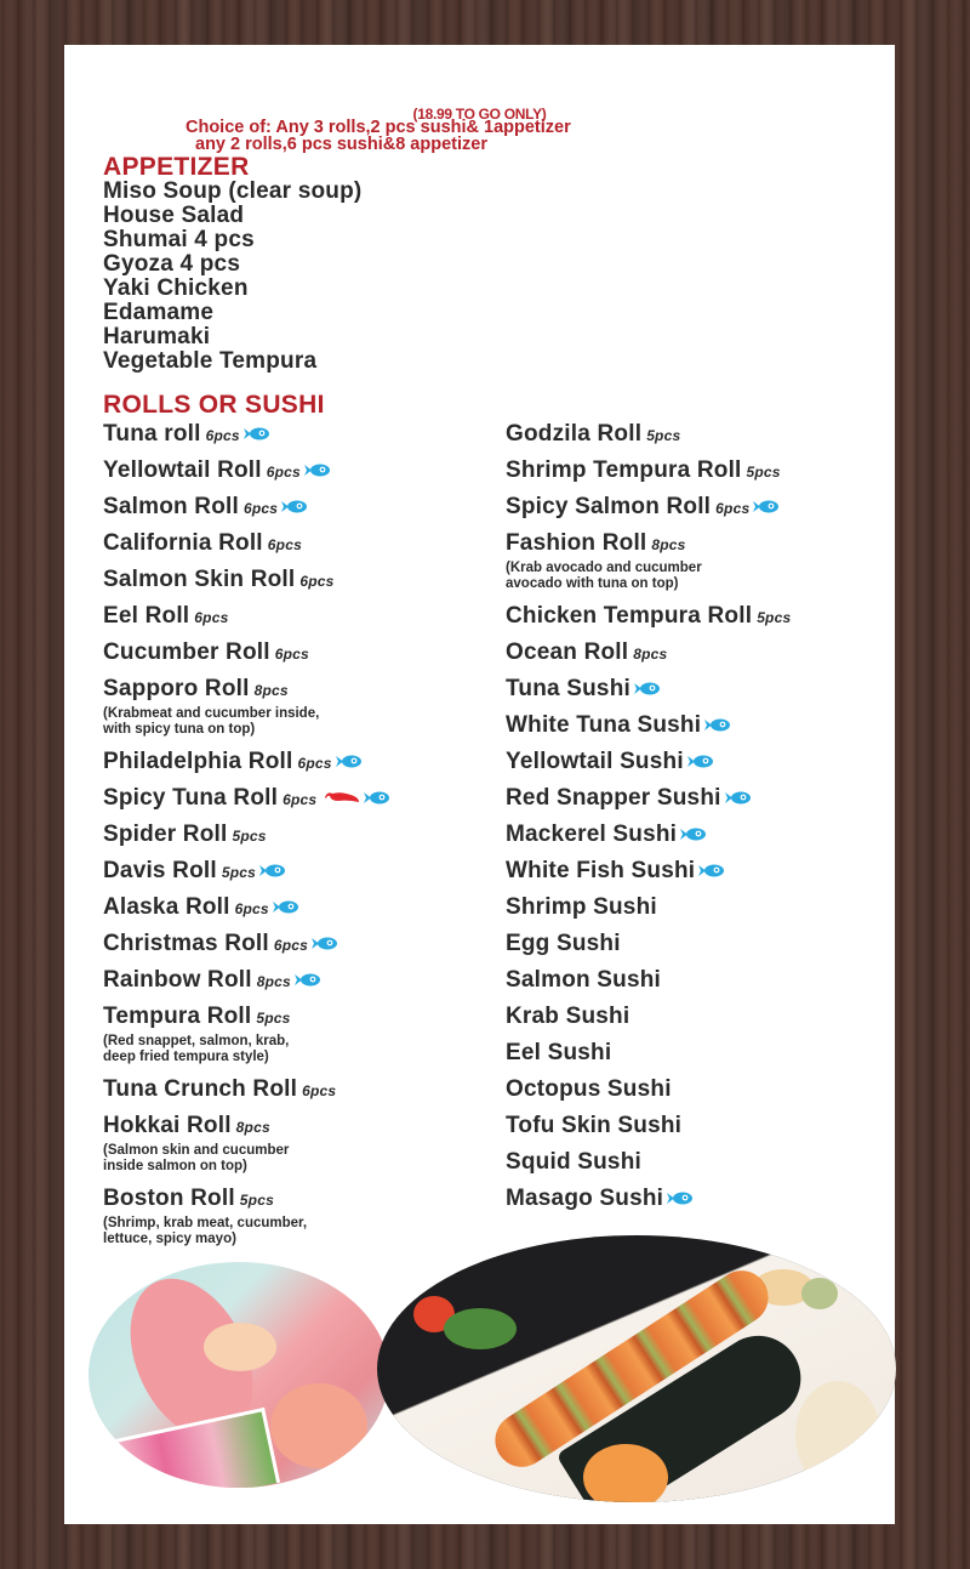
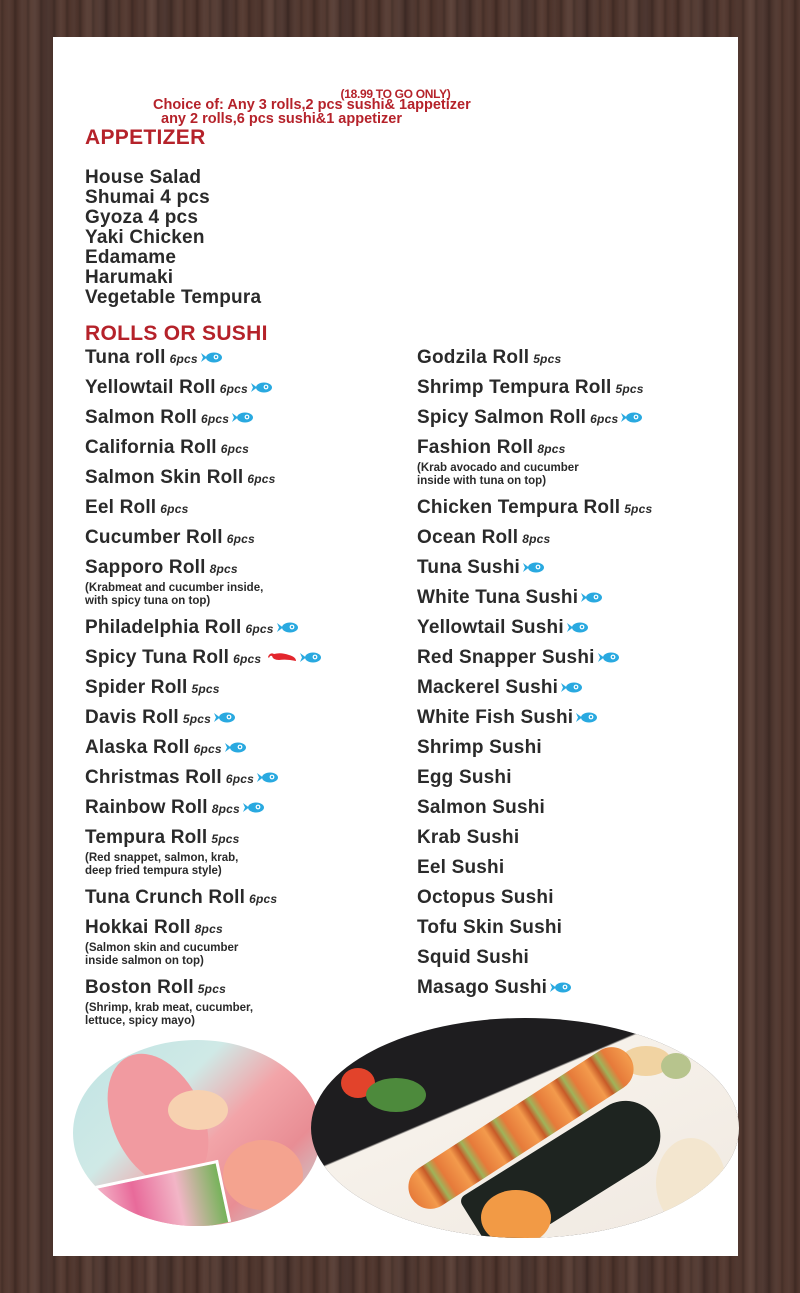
  (18.99 TO GO ONLY)
  Choice of: Any 3 rolls,2 pcs sushi& 1appetizer
- any 2 rolls,6 pcs sushi&8 appetizer
+ any 2 rolls,6 pcs sushi&1 appetizer
  APPETIZER
- Miso Soup (clear soup)
  House Salad
  Shumai 4 pcs
  Gyoza 4 pcs
  Yaki Chicken
  Edamame
  Harumaki
  Vegetable Tempura
  ROLLS OR SUSHI
  Tuna roll 6pcs
  Yellowtail Roll 6pcs
  Salmon Roll 6pcs
  California Roll 6pcs
  Salmon Skin Roll 6pcs
  Eel Roll 6pcs
  Cucumber Roll 6pcs
  Sapporo Roll 8pcs
  (Krabmeat and cucumber inside,
  with spicy tuna on top)
  Philadelphia Roll 6pcs
  Spicy Tuna Roll 6pcs
  Spider Roll 5pcs
  Davis Roll 5pcs
  Alaska Roll 6pcs
  Christmas Roll 6pcs
  Rainbow Roll 8pcs
  Tempura Roll 5pcs
  (Red snappet, salmon, krab,
  deep fried tempura style)
  Tuna Crunch Roll 6pcs
  Hokkai Roll 8pcs
  (Salmon skin and cucumber
  inside salmon on top)
  Boston Roll 5pcs
  (Shrimp, krab meat, cucumber,
  lettuce, spicy mayo)
  Godzila Roll 5pcs
  Shrimp Tempura Roll 5pcs
  Spicy Salmon Roll 6pcs
  Fashion Roll 8pcs
  (Krab avocado and cucumber
- avocado with tuna on top)
+ inside with tuna on top)
  Chicken Tempura Roll 5pcs
  Ocean Roll 8pcs
  Tuna Sushi
  White Tuna Sushi
  Yellowtail Sushi
  Red Snapper Sushi
  Mackerel Sushi
  White Fish Sushi
  Shrimp Sushi
  Egg Sushi
  Salmon Sushi
  Krab Sushi
  Eel Sushi
  Octopus Sushi
  Tofu Skin Sushi
  Squid Sushi
  Masago Sushi
